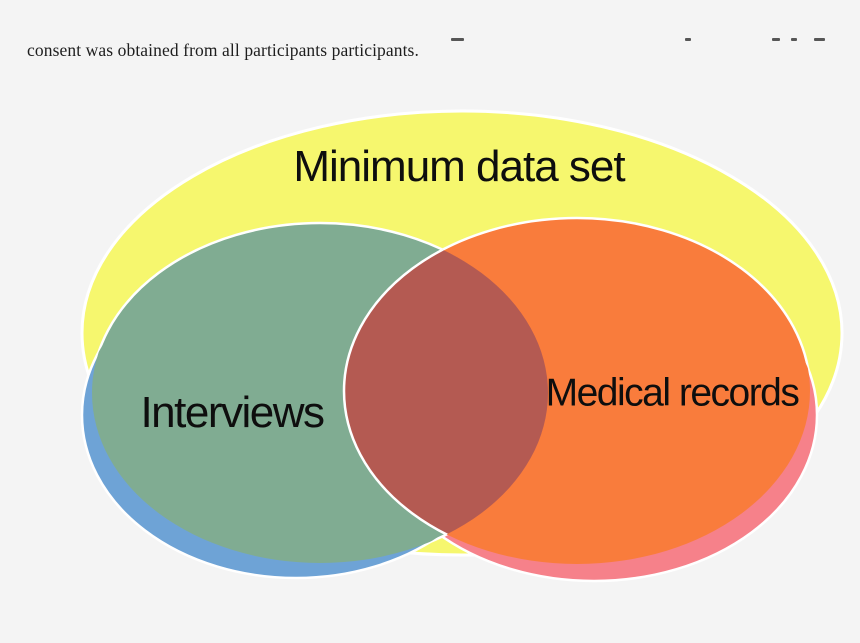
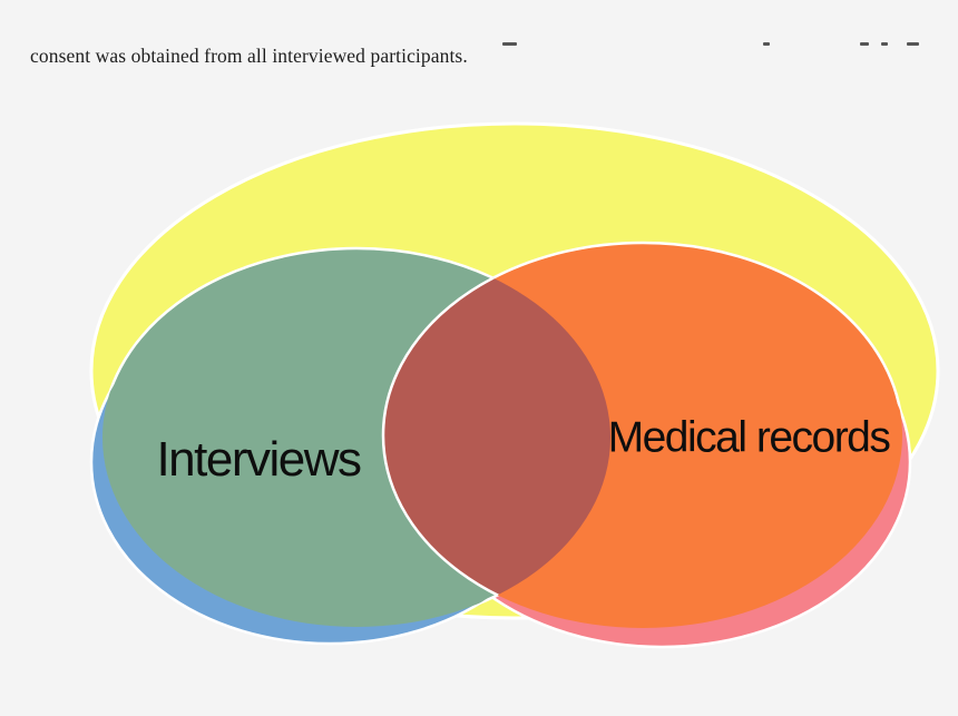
- consent was obtained from all participants participants.
+ consent was obtained from all interviewed participants.
- Minimum data set
  Interviews
  Medical records
